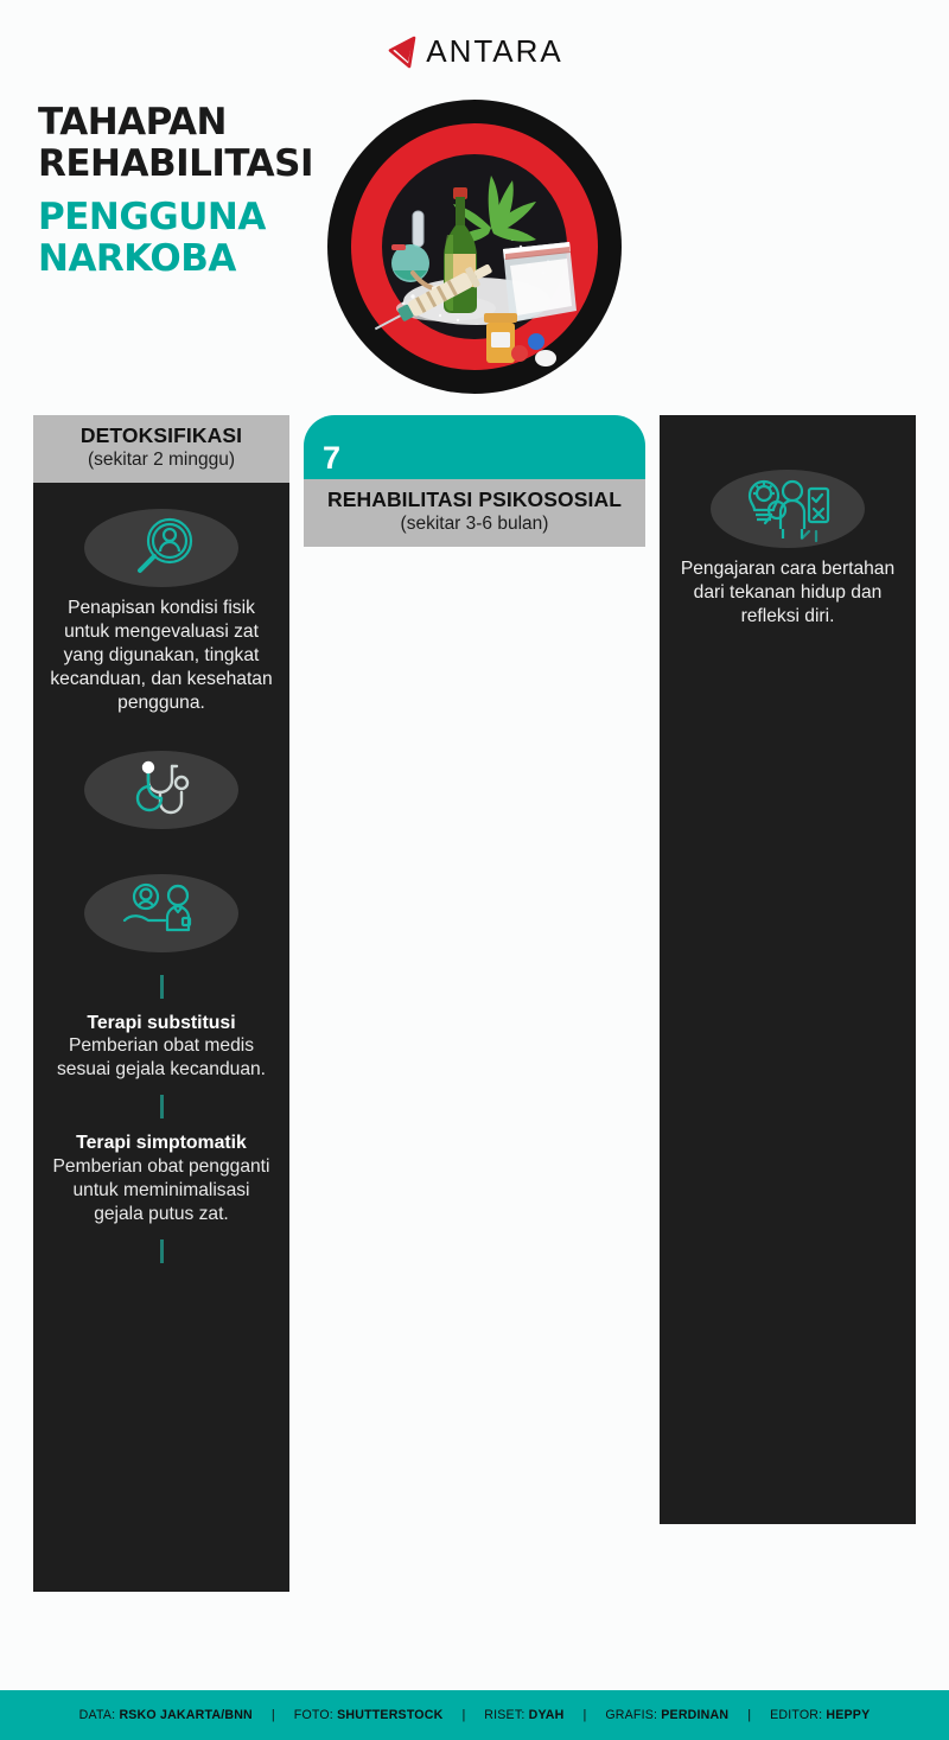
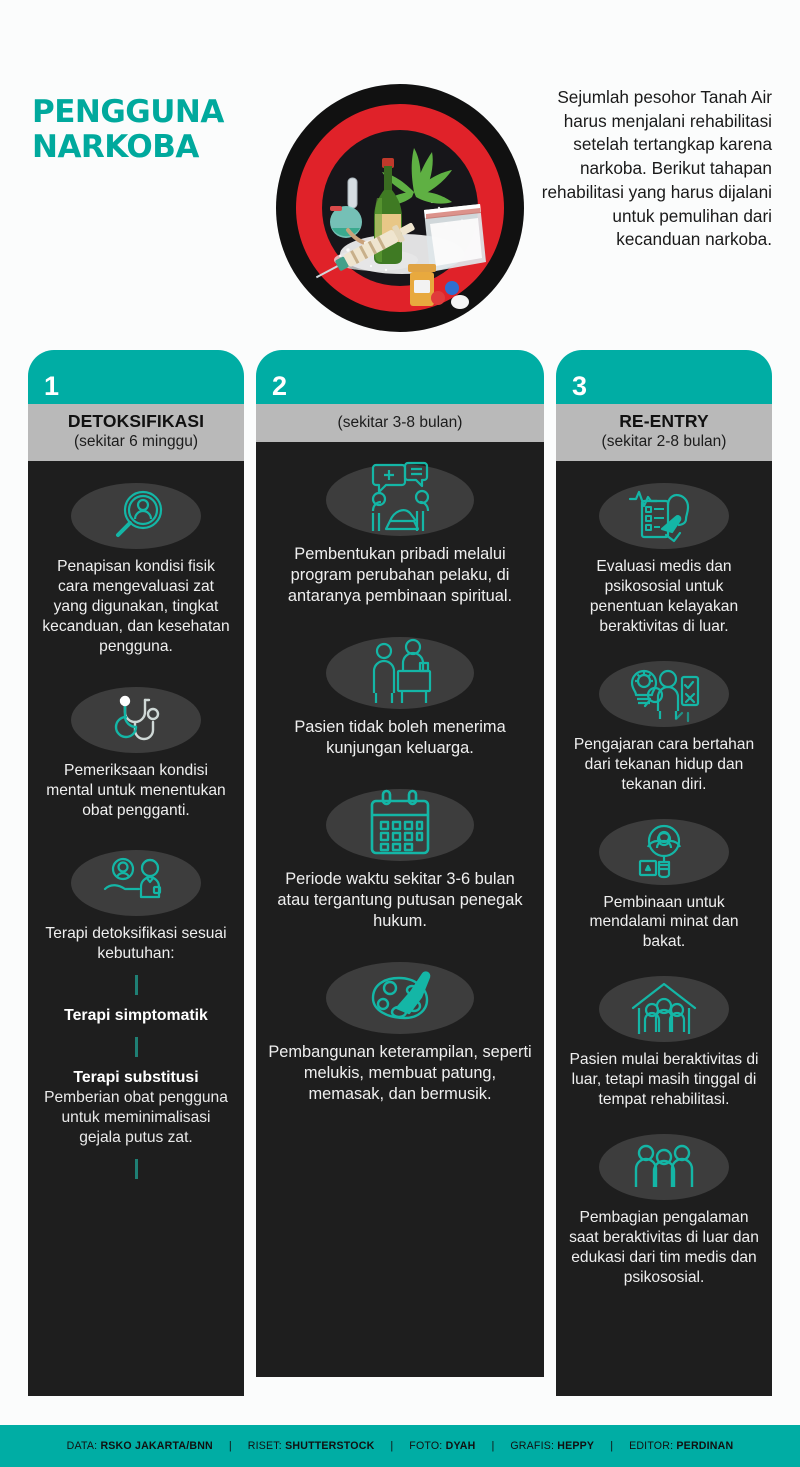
- ANTARA
- TAHAPAN
- REHABILITASI
  PENGGUNA
  NARKOBA
+ Sejumlah pesohor Tanah Air harus menjalani rehabilitasi setelah tertangkap karena narkoba. Berikut tahapan rehabilitasi yang harus dijalani untuk pemulihan dari kecanduan narkoba.
+ 1
  DETOKSIFIKASI
- (sekitar 2 minggu)
+ (sekitar 6 minggu)
- Penapisan kondisi fisik untuk mengevaluasi zat yang digunakan, tingkat kecanduan, dan kesehatan pengguna.
+ Penapisan kondisi fisik cara mengevaluasi zat yang digunakan, tingkat kecanduan, dan kesehatan pengguna.
+ Pemeriksaan kondisi mental untuk menentukan obat pengganti.
+ Terapi detoksifikasi sesuai kebutuhan:
- Terapi substitusi
+ Terapi simptomatik
- Pemberian obat medis sesuai gejala kecanduan.
- Terapi simptomatik
+ Terapi substitusi
- Pemberian obat pengganti untuk meminimalisasi gejala putus zat.
+ Pemberian obat pengguna untuk meminimalisasi gejala putus zat.
- 7
+ 2
- REHABILITASI PSIKOSOSIAL
- (sekitar 3-6 bulan)
+ (sekitar 3-8 bulan)
+ Pembentukan pribadi melalui program perubahan pelaku, di antaranya pembinaan spiritual.
+ Pasien tidak boleh menerima kunjungan keluarga.
+ Periode waktu sekitar 3-6 bulan atau tergantung putusan penegak hukum.
+ Pembangunan keterampilan, seperti melukis, membuat patung, memasak, dan bermusik.
+ 3
+ RE-ENTRY
+ (sekitar 2-8 bulan)
+ Evaluasi medis dan psikososial untuk penentuan kelayakan beraktivitas di luar.
- Pengajaran cara bertahan dari tekanan hidup dan refleksi diri.
+ Pengajaran cara bertahan dari tekanan hidup dan tekanan diri.
+ Pembinaan untuk mendalami minat dan bakat.
+ Pasien mulai beraktivitas di luar, tetapi masih tinggal di tempat rehabilitasi.
+ Pembagian pengalaman saat beraktivitas di luar dan edukasi dari tim medis dan psikososial.
  DATA: RSKO JAKARTA/BNN
  |
- FOTO: SHUTTERSTOCK
+ RISET: SHUTTERSTOCK
  |
- RISET: DYAH
+ FOTO: DYAH
  |
- GRAFIS: PERDINAN
+ GRAFIS: HEPPY
  |
- EDITOR: HEPPY
+ EDITOR: PERDINAN
